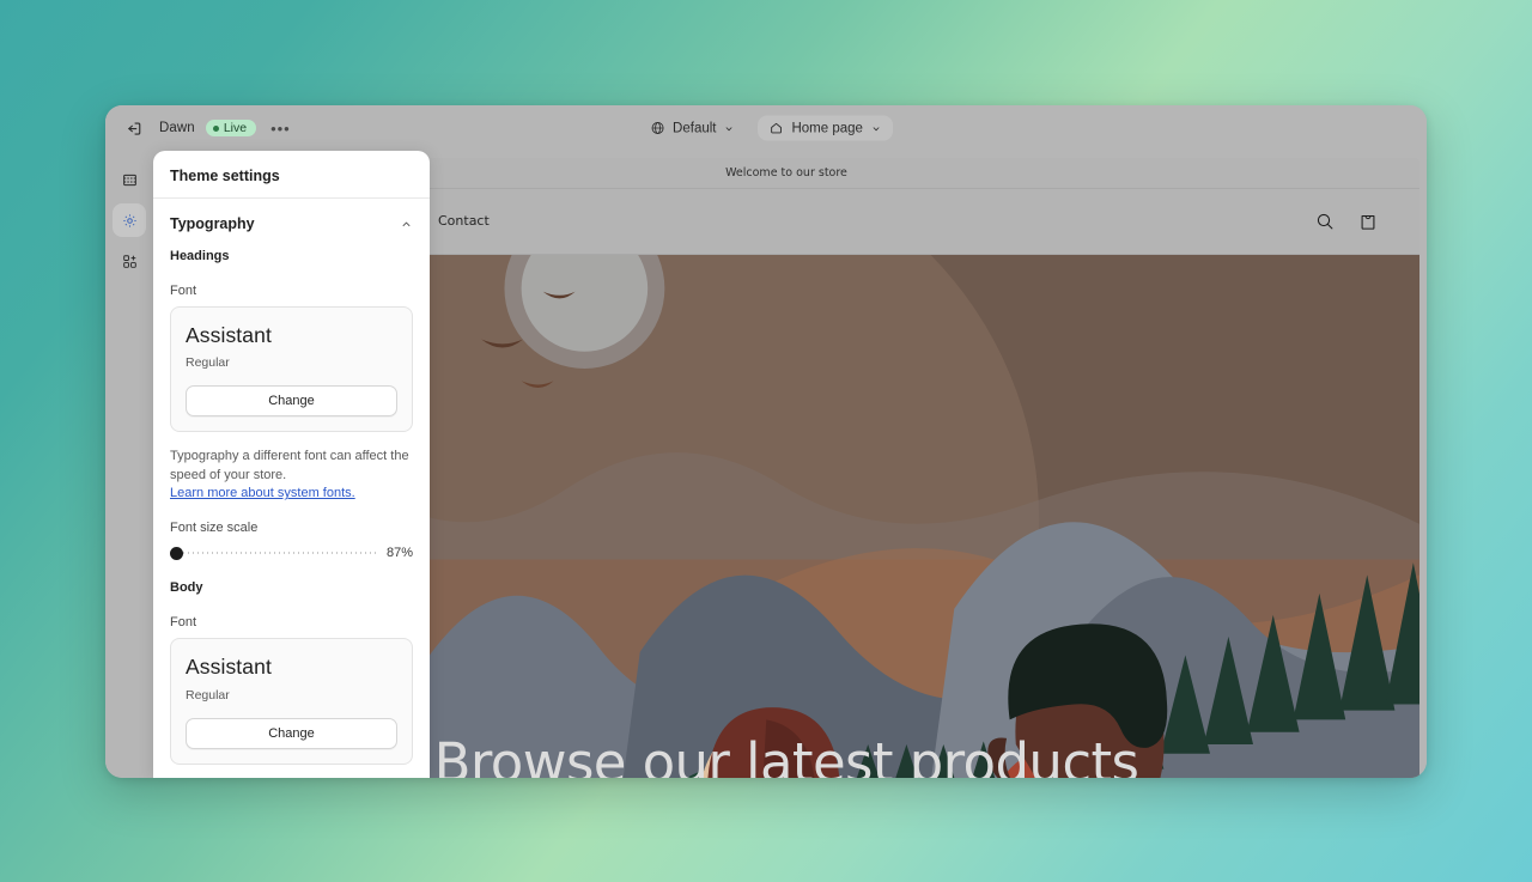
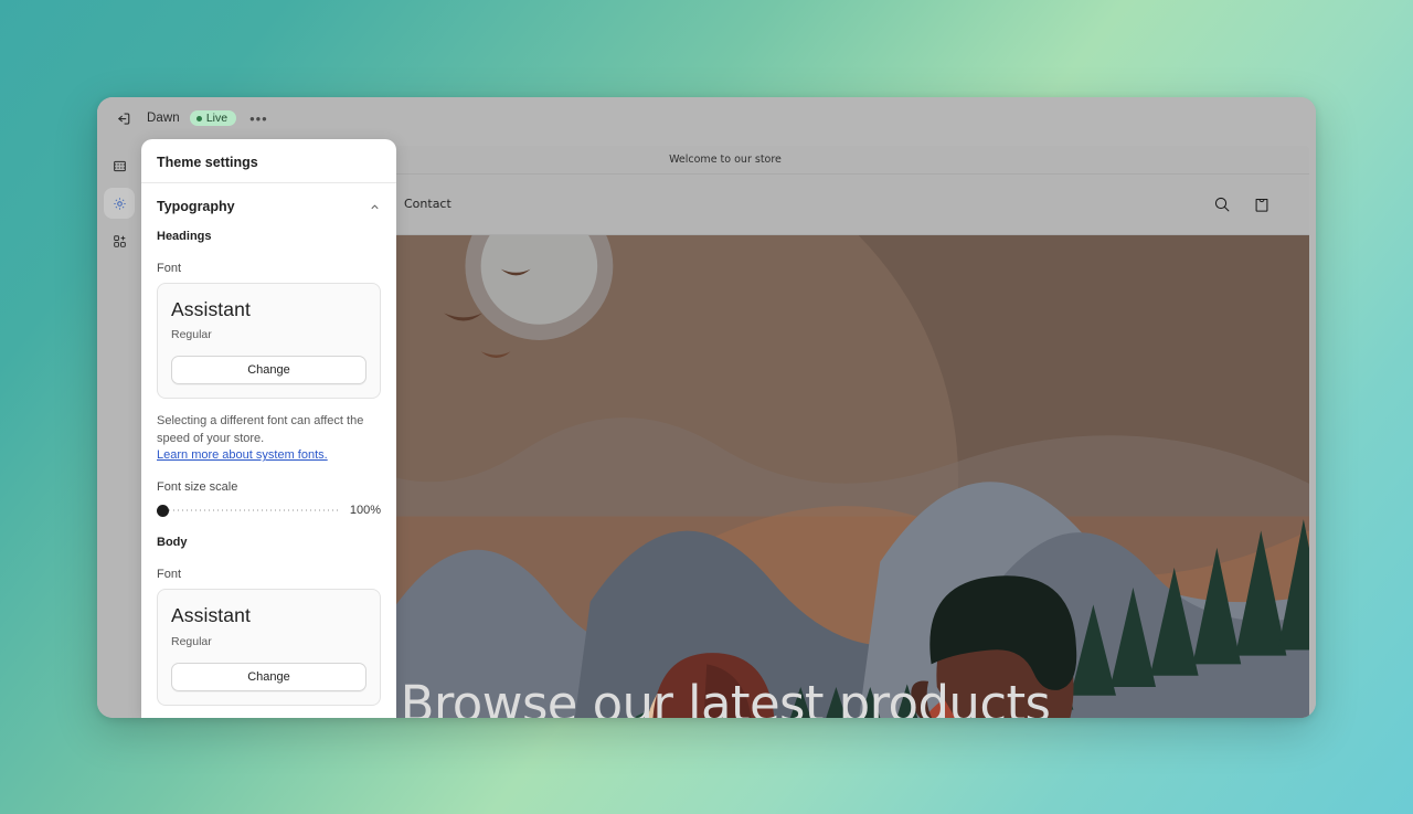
  Dawn
  Live
  •••
- Default
- Home page
  Theme settings
  Typography
  Headings
  Font
  Assistant
  Regular
  Change
- Typography a different font can affect the speed of your store.
+ Selecting a different font can affect the speed of your store.
  Learn more about system fonts.
  Font size scale
- 87%
+ 100%
  Body
  Font
  Assistant
  Regular
  Change
  Welcome to our store
  Contact
  Browse our latest products
